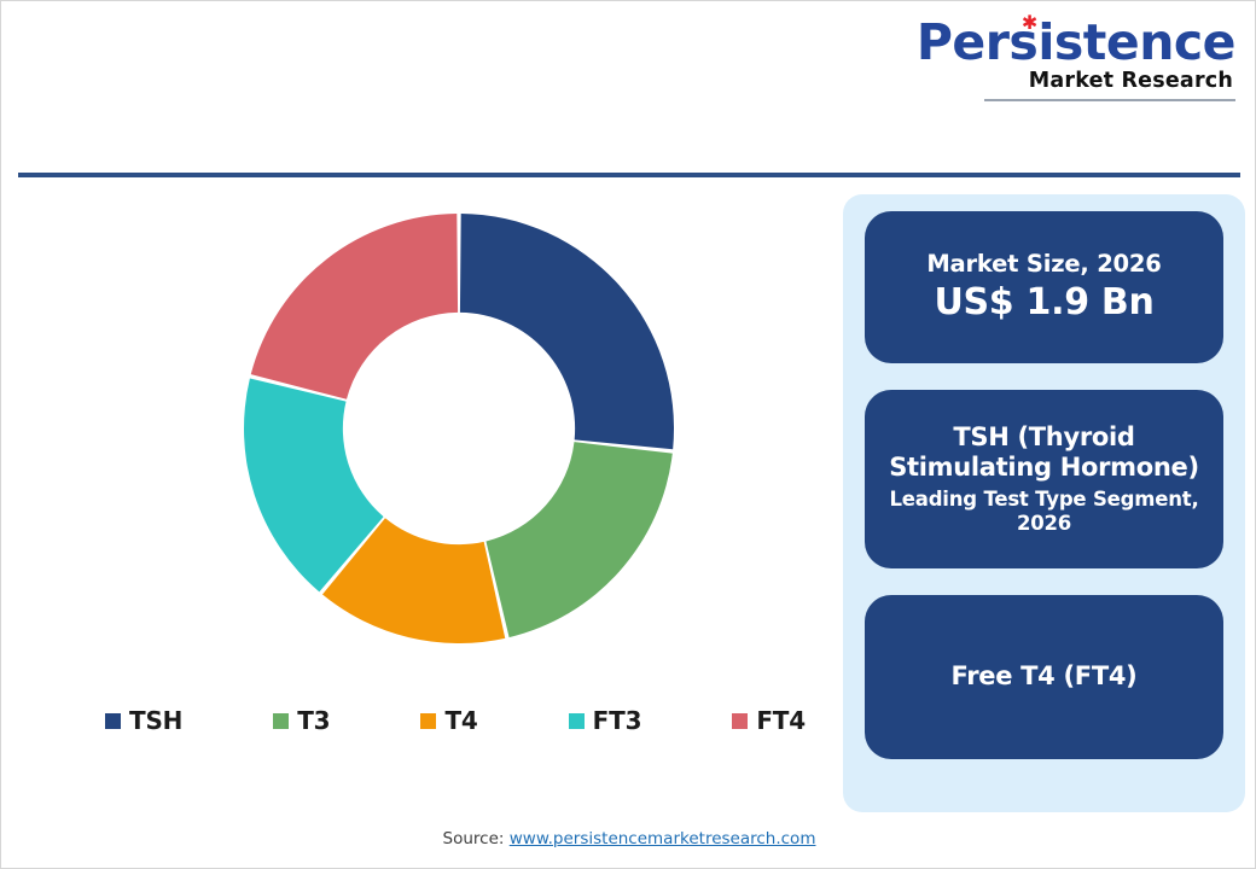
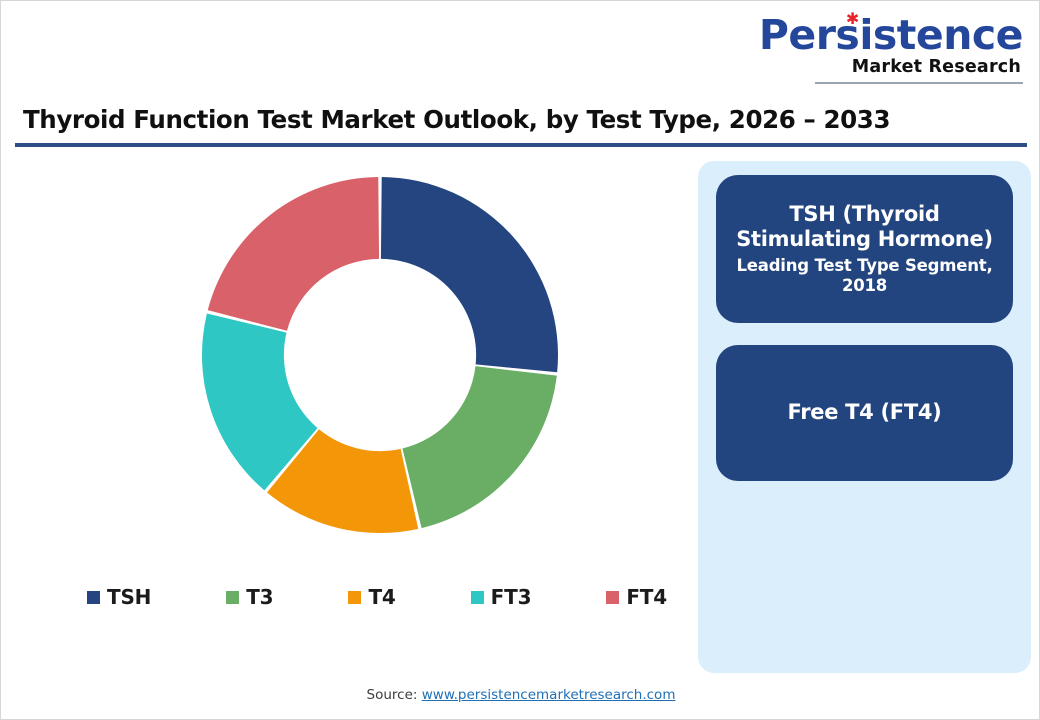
  Persistence
  ✱
  Market Research
+ Thyroid Function Test Market Outlook, by Test Type, 2026 – 2033
  TSH
  T3
  T4
  FT3
  FT4
- Market Size, 2026
- US$ 1.9 Bn
  TSH (Thyroid Stimulating Hormone)
- Leading Test Type Segment, 2026
+ Leading Test Type Segment, 2018
  Free T4 (FT4)
  Source: www.persistencemarketresearch.com
